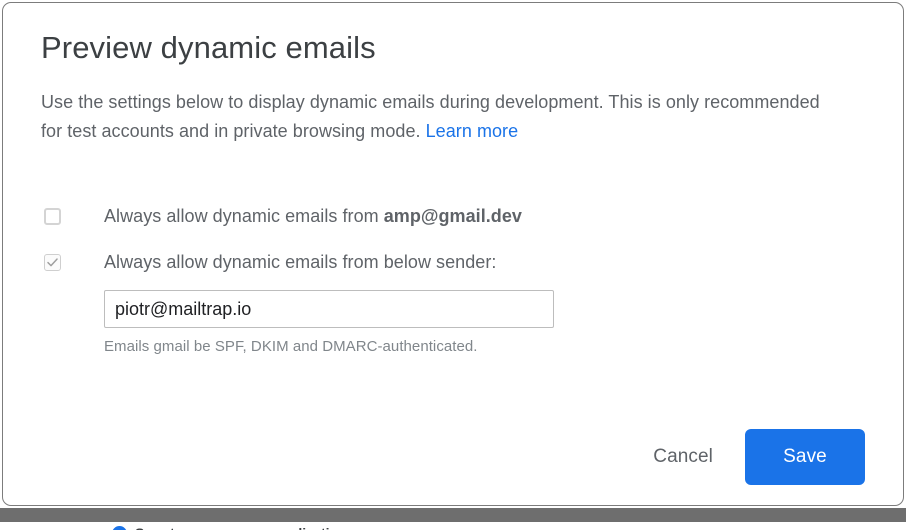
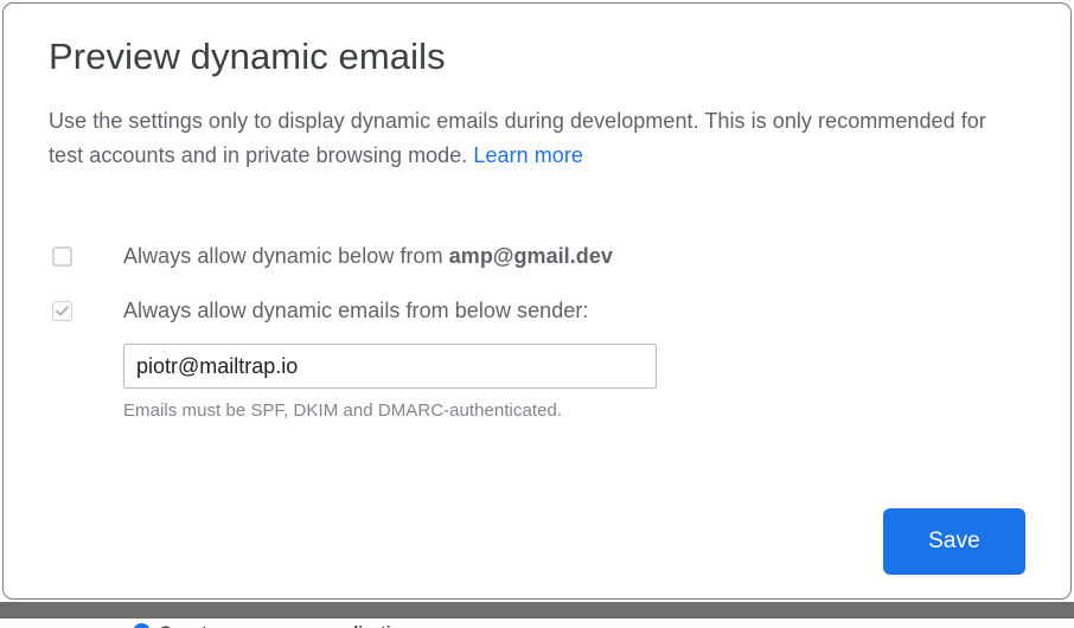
  Preview dynamic emails
- Use the settings below to display dynamic emails during development. This is only recommended for test accounts and in private browsing mode. Learn more
+ Use the settings only to display dynamic emails during development. This is only recommended for test accounts and in private browsing mode. Learn more
- Always allow dynamic emails from amp@gmail.dev
+ Always allow dynamic below from amp@gmail.dev
  Always allow dynamic emails from below sender:
  piotr@mailtrap.io
- Emails gmail be SPF, DKIM and DMARC-authenticated.
+ Emails must be SPF, DKIM and DMARC-authenticated.
- Cancel
  Save
